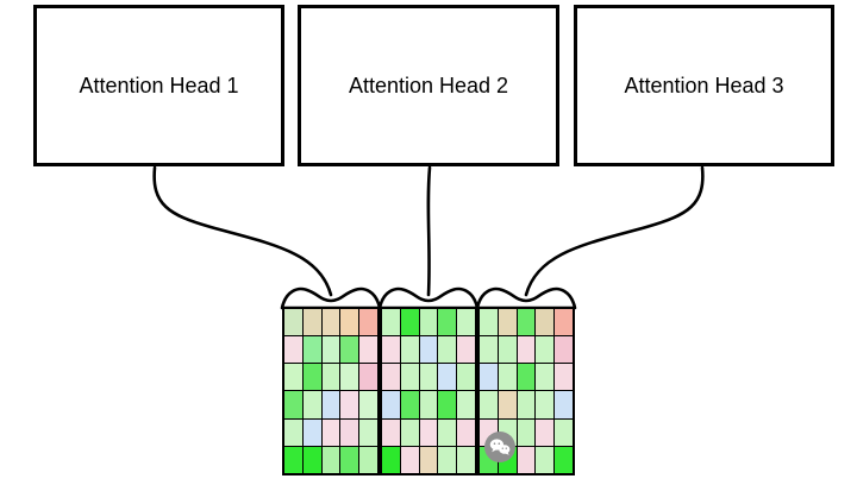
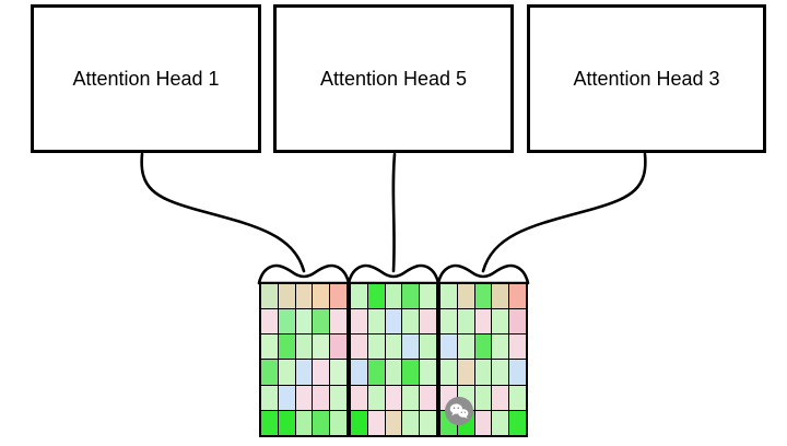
  Attention Head 1
- Attention Head 2
+ Attention Head 5
  Attention Head 3
